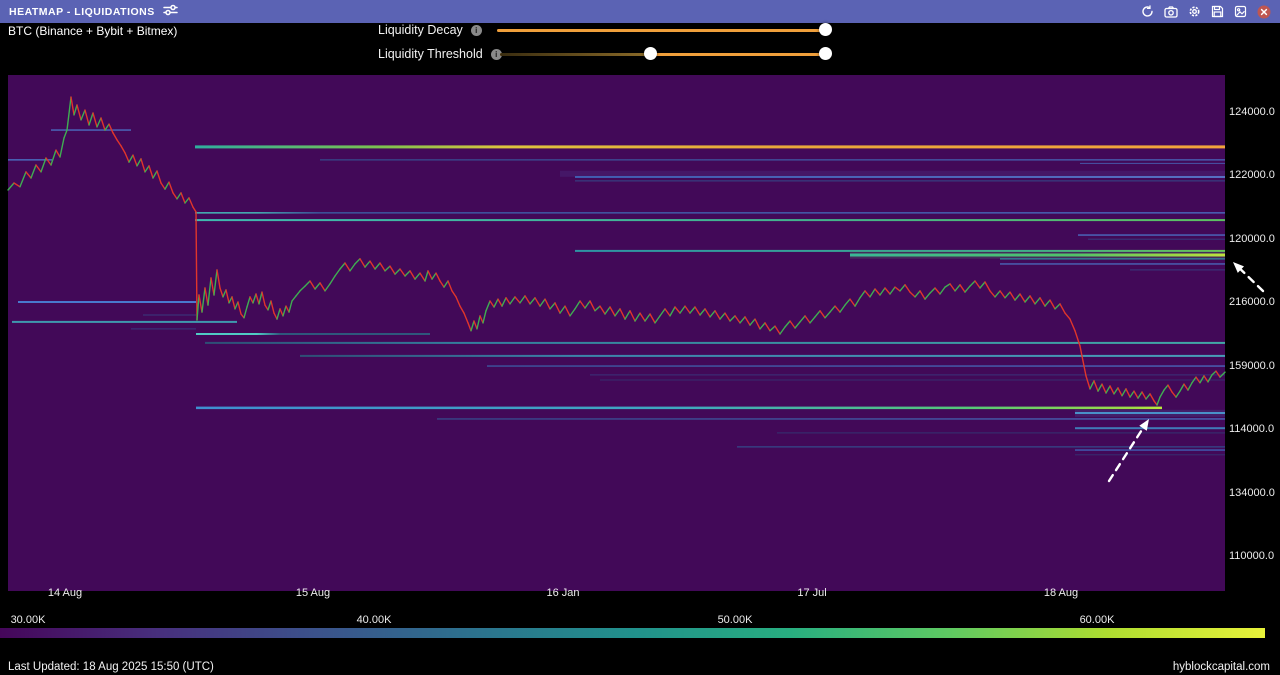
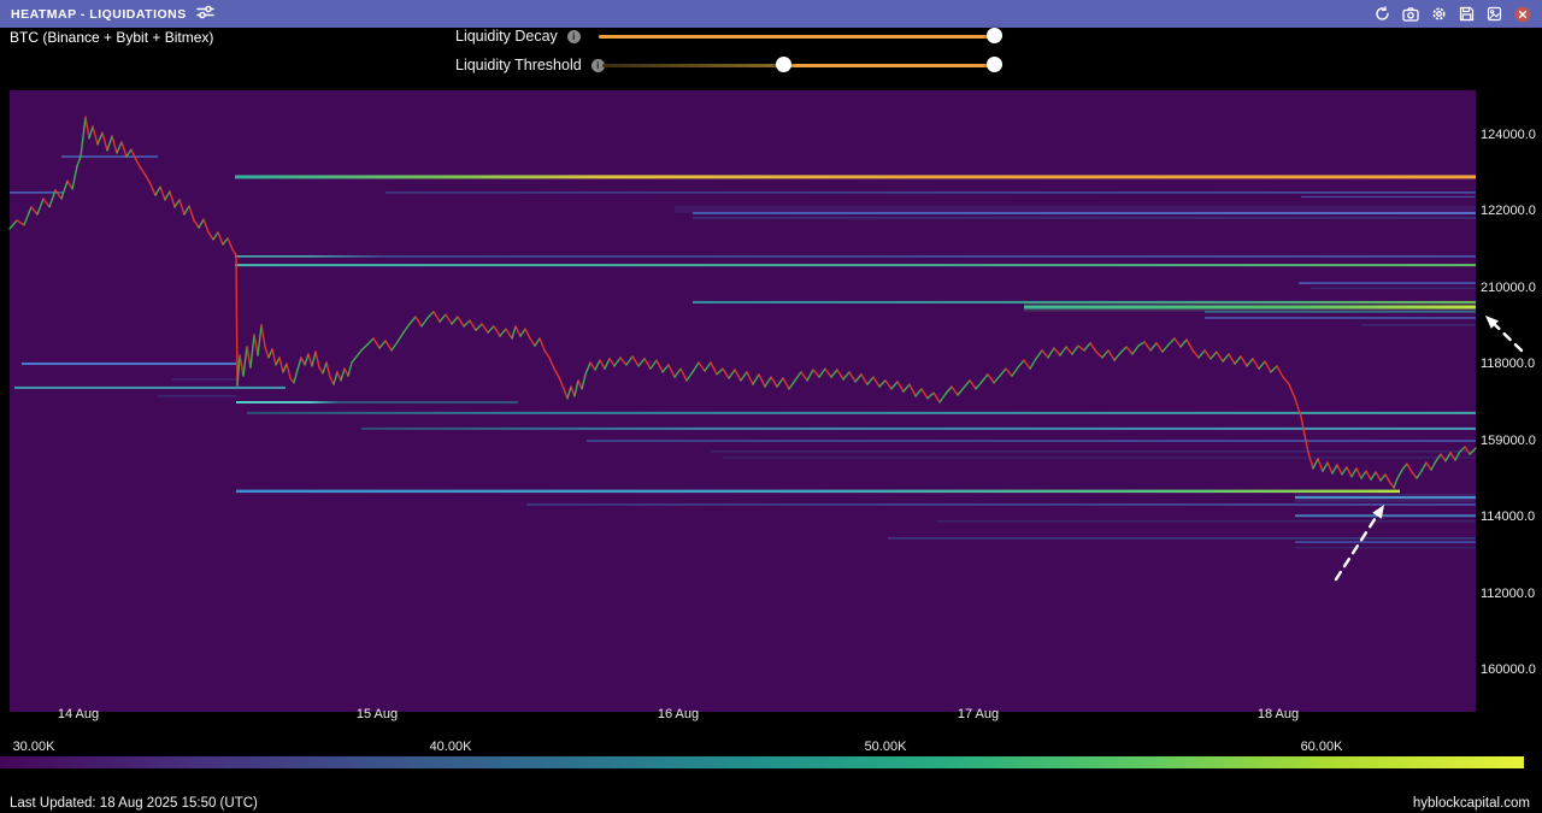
  HEATMAP - LIQUIDATIONS
  BTC (Binance + Bybit + Bitmex)
  Liquidity Decay
  i
  Liquidity Threshold
  i
  124000.0
  122000.0
- 120000.0
+ 210000.0
- 216000.0
+ 118000.0
  159000.0
  114000.0
- 134000.0
+ 112000.0
- 110000.0
+ 160000.0
  14 Aug
  15 Aug
- 16 Jan
+ 16 Aug
- 17 Jul
+ 17 Aug
  18 Aug
  30.00K
  40.00K
  50.00K
  60.00K
  Last Updated: 18 Aug 2025 15:50 (UTC)
  hyblockcapital.com
